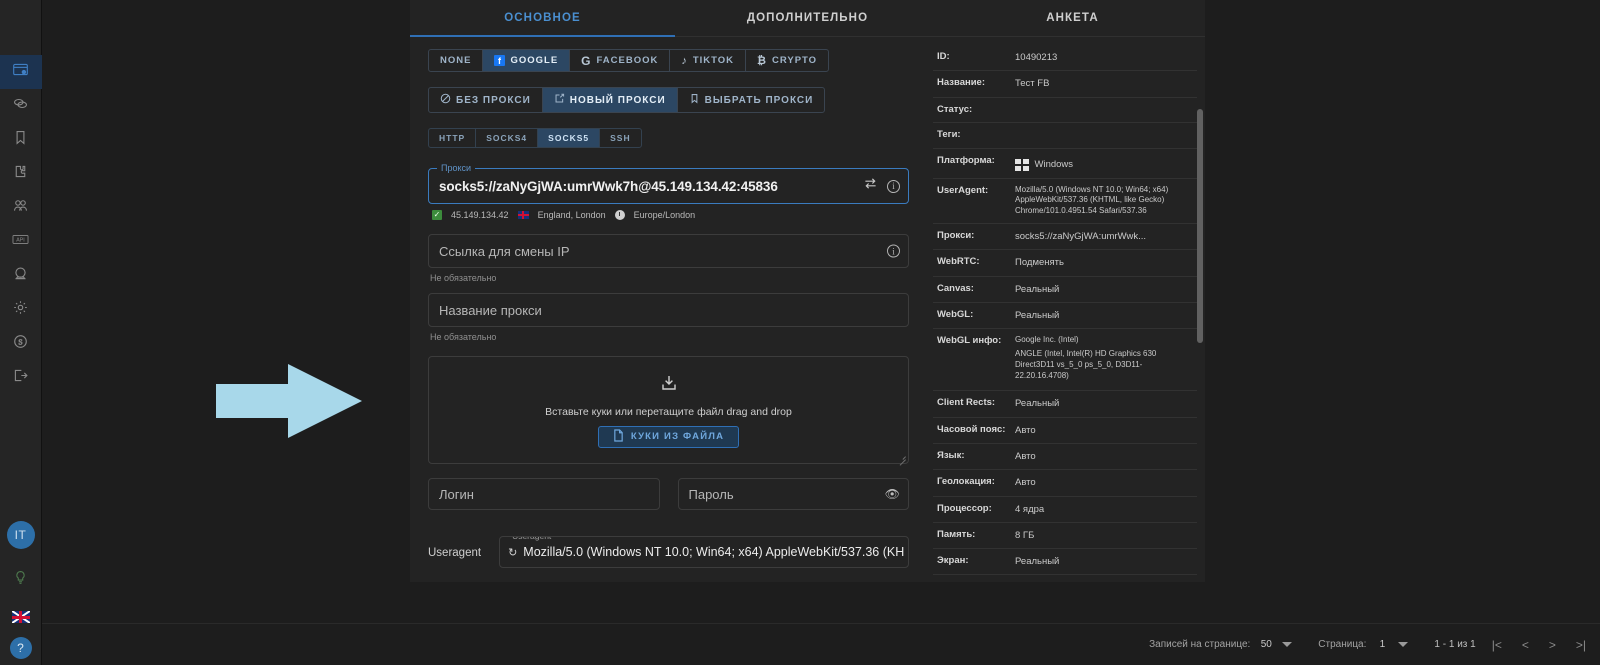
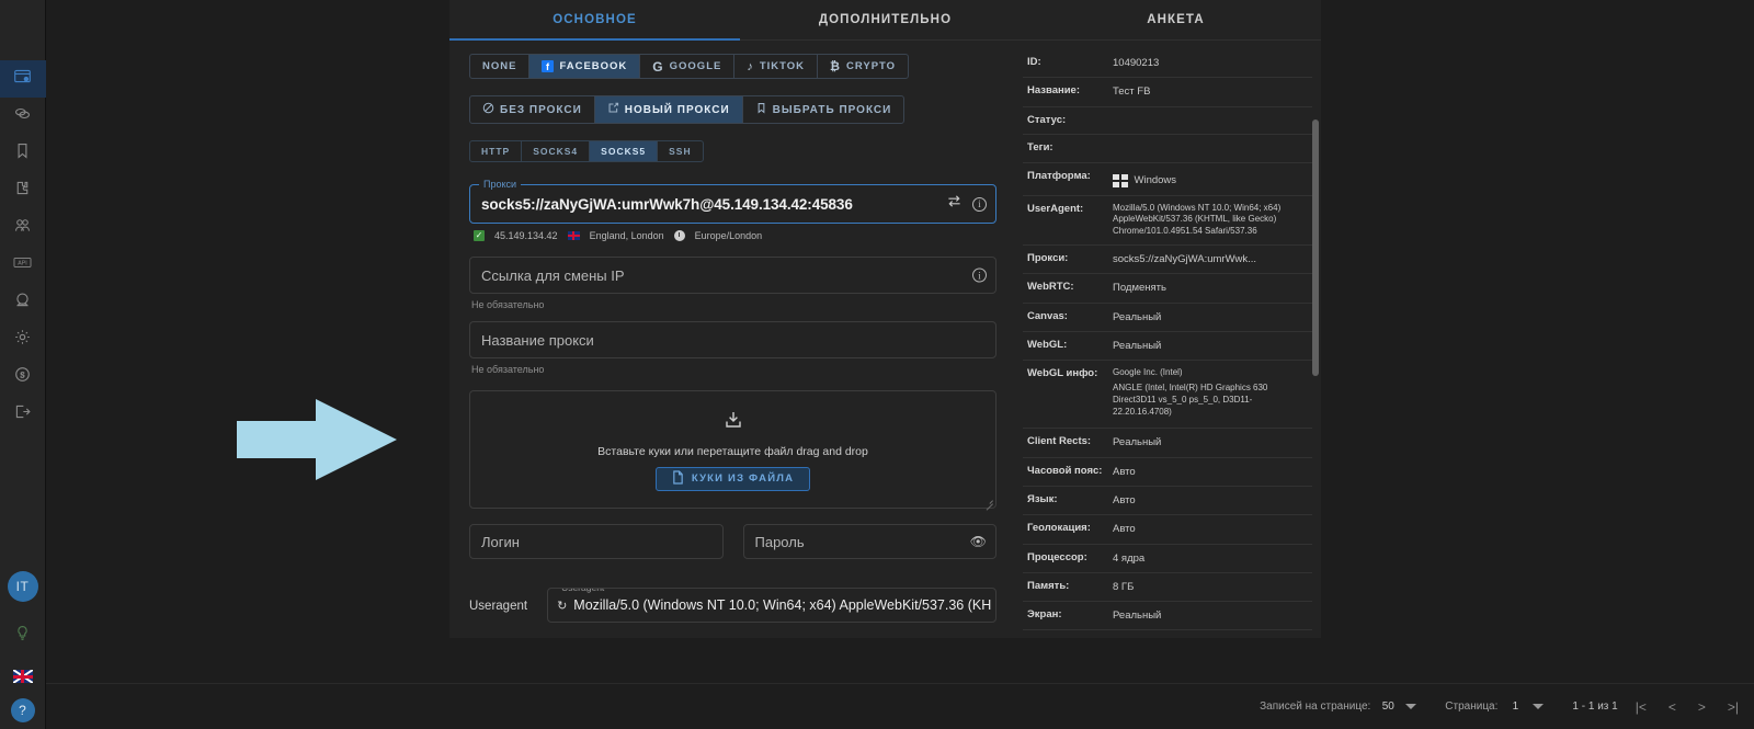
  S
  IT
  ?
  ОСНОВНОЕ
  ДОПОЛНИТЕЛЬНО
  АНКЕТА
  NONE
  f
- GOOGLE
+ FACEBOOK
  G
- FACEBOOK
+ GOOGLE
  ♪
  TIKTOK
  ₿
  CRYPTO
  БЕЗ ПРОКСИ
  НОВЫЙ ПРОКСИ
  ВЫБРАТЬ ПРОКСИ
  HTTP
  SOCKS4
  SOCKS5
  SSH
  Прокси
  socks5://zaNyGjWA:umrWwk7h@45.149.134.42:45836
  i
  ✓
  45.149.134.42
  England, London
  Europe/London
  Ссылка для смены IP
  i
  Не обязательно
  Название прокси
  Не обязательно
  Вставьте куки или перетащите файл drag and drop
  КУКИ ИЗ ФАЙЛА
  Логин
  Пароль
  👁
  Useragent
  ↻
  Mozilla/5.0 (Windows NT 10.0; Win64; x64) AppleWebKit/537.36 (KH
  ID:
  10490213
  Название:
  Тест FB
  Статус:
  Теги:
  Платформа:
  Windows
  UserAgent:
  Mozilla/5.0 (Windows NT 10.0; Win64; x64) AppleWebKit/537.36 (KHTML, like Gecko) Chrome/101.0.4951.54 Safari/537.36
  Прокси:
  socks5://zaNyGjWA:umrWwk...
  WebRTC:
  Подменять
  Canvas:
  Реальный
  WebGL:
  Реальный
  WebGL инфо:
  Google Inc. (Intel)
  ANGLE (Intel, Intel(R) HD Graphics 630 Direct3D11 vs_5_0 ps_5_0, D3D11-22.20.16.4708)
  Client Rects:
  Реальный
  Часовой пояс:
  Авто
  Язык:
  Авто
  Геолокация:
  Авто
  Процессор:
  4 ядра
  Память:
  8 ГБ
  Экран:
  Реальный
  Записей на странице:
  50
  Страница:
  1
  1 - 1 из 1
  |<
  <
  >
  >|
